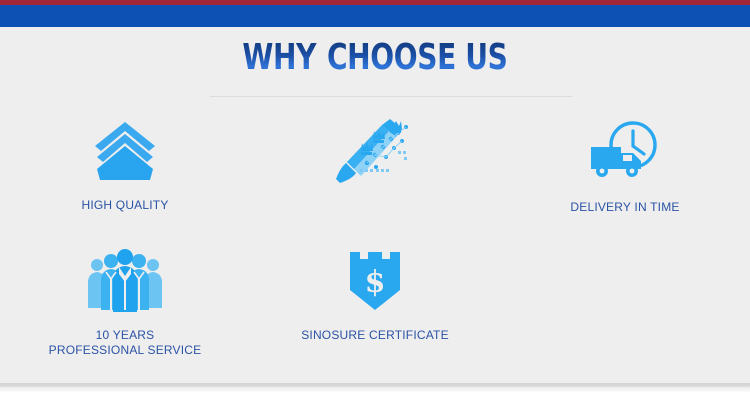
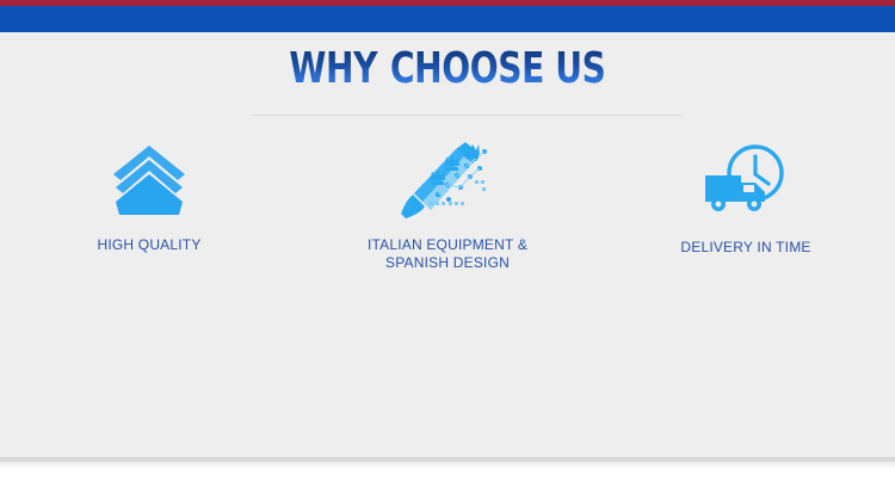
  WHY CHOOSE US
  HIGH QUALITY
+ ITALIAN EQUIPMENT &
+ SPANISH DESIGN
  DELIVERY IN TIME
- 10 YEARS
- PROFESSIONAL SERVICE
- $
- SINOSURE CERTIFICATE
